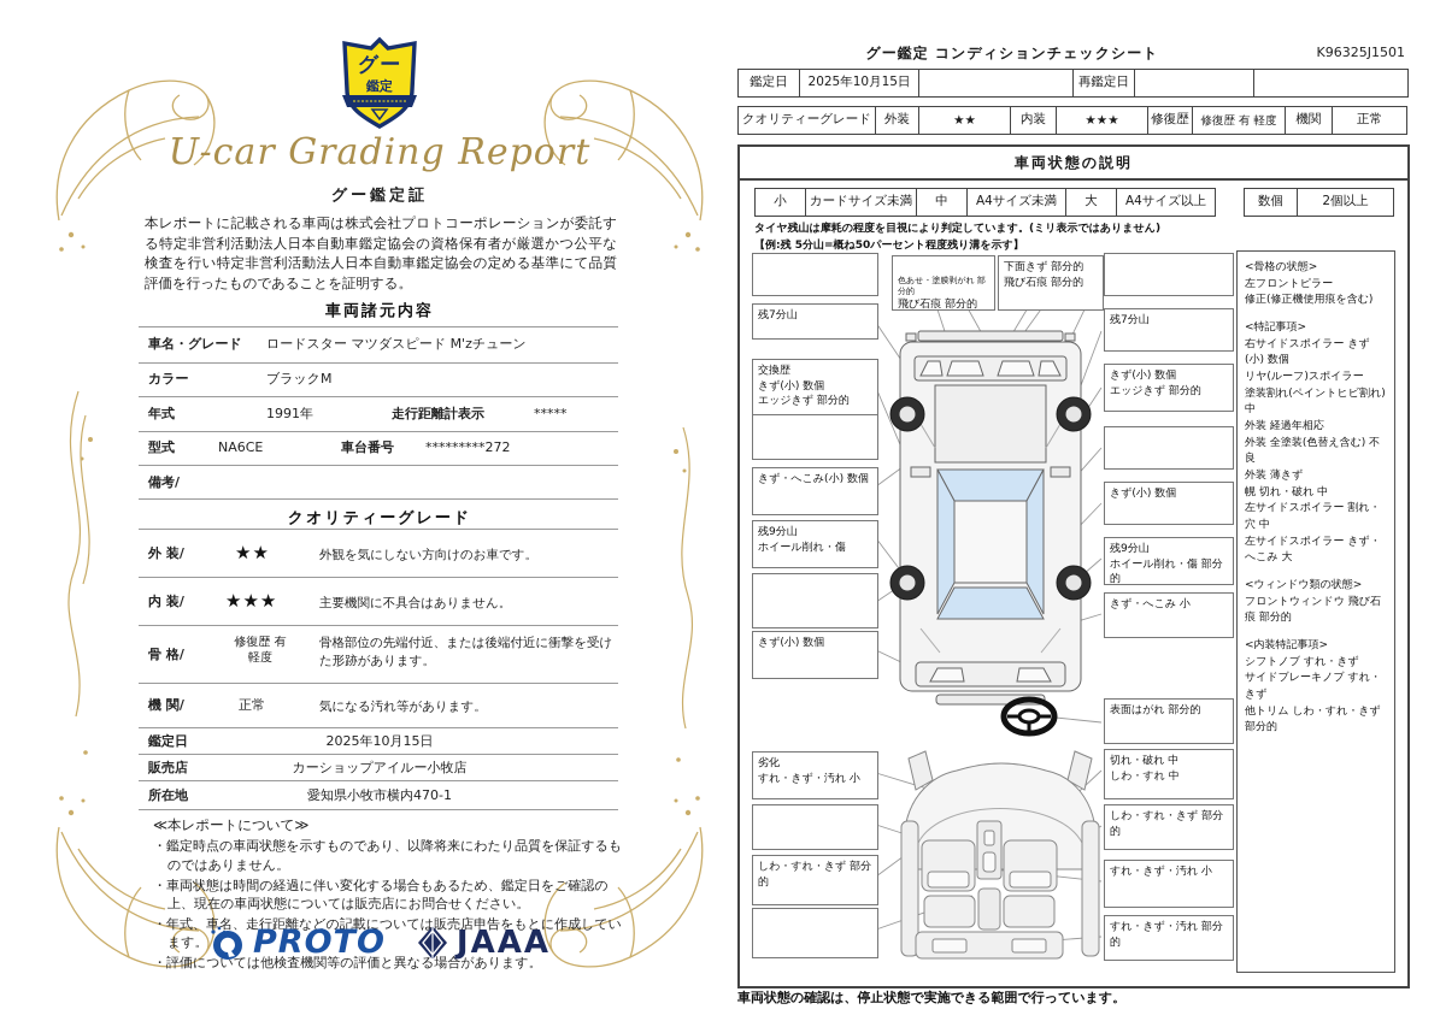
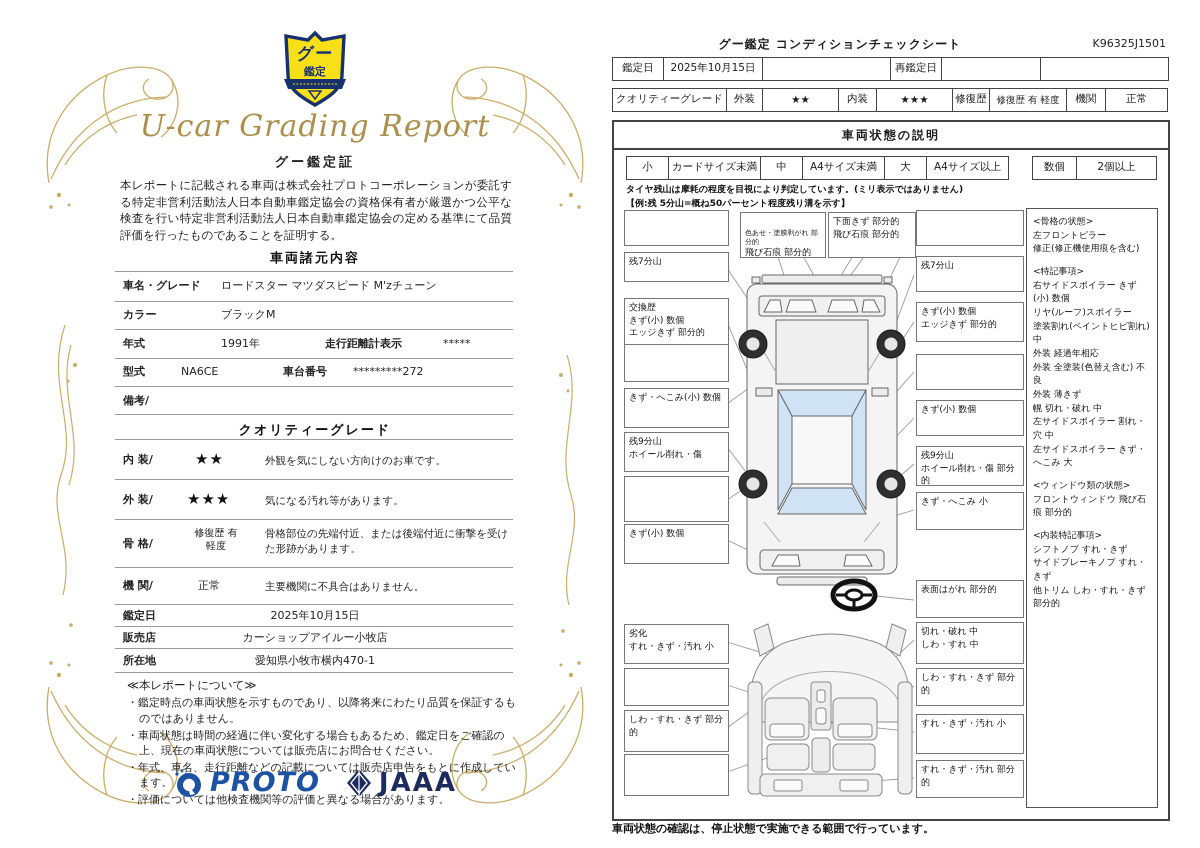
  グー
  鑑定
  U-car Grading Report
  グー鑑定証
  本レポートに記載される車両は株式会社プロトコーポレーションが委託する特定非営利活動法人日本自動車鑑定協会の資格保有者が厳選かつ公平な検査を行い特定非営利活動法人日本自動車鑑定協会の定める基準にて品質評価を行ったものであることを証明する。
  車両諸元内容
  車名・グレード
  ロードスター マツダスピード M'zチューン
  カラー
  ブラックM
  年式
  1991年
  走行距離計表示
  *****
  型式
  NA6CE
  車台番号
  *********272
  備考/
  クオリティーグレード
- 外 装/
+ 内 装/
  ★★
  外観を気にしない方向けのお車です。
- 内 装/
+ 外 装/
  ★★★
- 主要機関に不具合はありません。
+ 気になる汚れ等があります。
  骨 格/
  修復歴 有
  軽度
  骨格部位の先端付近、または後端付近に衝撃を受けた形跡があります。
  機 関/
  正常
- 気になる汚れ等があります。
+ 主要機関に不具合はありません。
  鑑定日
  2025年10月15日
  販売店
  カーショップアイルー小牧店
  所在地
  愛知県小牧市横内470-1
  ≪本レポートについて≫
  ・鑑定時点の車両状態を示すものであり、以降将来にわたり品質を保証するものではありません。
  ・車両状態は時間の経過に伴い変化する場合もあるため、鑑定日をご確認の上、現在の車両状態については販売店にお問合せください。
  ・年式、車名、走行距離などの記載については販売店申告をもとに作成しています。
  ・評価については他検査機関等の評価と異なる場合があります。
  PROTO
  JAAA
  グー鑑定 コンディションチェックシート
  K96325J1501
  鑑定日	2025年10月15日		再鑑定日
  クオリティーグレード	外装	★★	内装	★★★	修復歴	修復歴 有 軽度	機関	正常
  車両状態の説明
  小	カードサイズ未満	中	A4サイズ未満	大	A4サイズ以上
  数個	2個以上
  タイヤ残山は摩耗の程度を目視により判定しています。(ミリ表示ではありません)
  【例:残 5分山=概ね50パーセント程度残り溝を示す】
  残7分山
  交換歴
  きず(小) 数個
  エッジきず 部分的
  きず・へこみ(小) 数個
  残9分山
  ホイール削れ・傷
  きず(小) 数個
  色あせ・塗膜剥がれ 部分的
  飛び石痕 部分的
  下面きず 部分的
  飛び石痕 部分的
  残7分山
  きず(小) 数個
  エッジきず 部分的
  きず(小) 数個
  残9分山
  ホイール削れ・傷 部分的
  きず・へこみ 小
  劣化
  すれ・きず・汚れ 小
  しわ・すれ・きず 部分的
  表面はがれ 部分的
  切れ・破れ 中
  しわ・すれ 中
  しわ・すれ・きず 部分的
  すれ・きず・汚れ 小
  すれ・きず・汚れ 部分的
  <骨格の状態>
  左フロントピラー
  修正(修正機使用痕を含む)
  <特記事項>
  右サイドスポイラー きず(小) 数個
  リヤ(ルーフ)スポイラー
  塗装割れ(ペイントヒビ割れ) 中
  外装 経過年相応
  外装 全塗装(色替え含む) 不良
  外装 薄きず
  幌 切れ・破れ 中
  左サイドスポイラー 割れ・穴 中
  左サイドスポイラー きず・へこみ 大
  <ウィンドウ類の状態>
  フロントウィンドウ 飛び石痕 部分的
  <内装特記事項>
  シフトノブ すれ・きず
  サイドブレーキノブ すれ・きず
  他トリム しわ・すれ・きず 部分的
  車両状態の確認は、停止状態で実施できる範囲で行っています。
